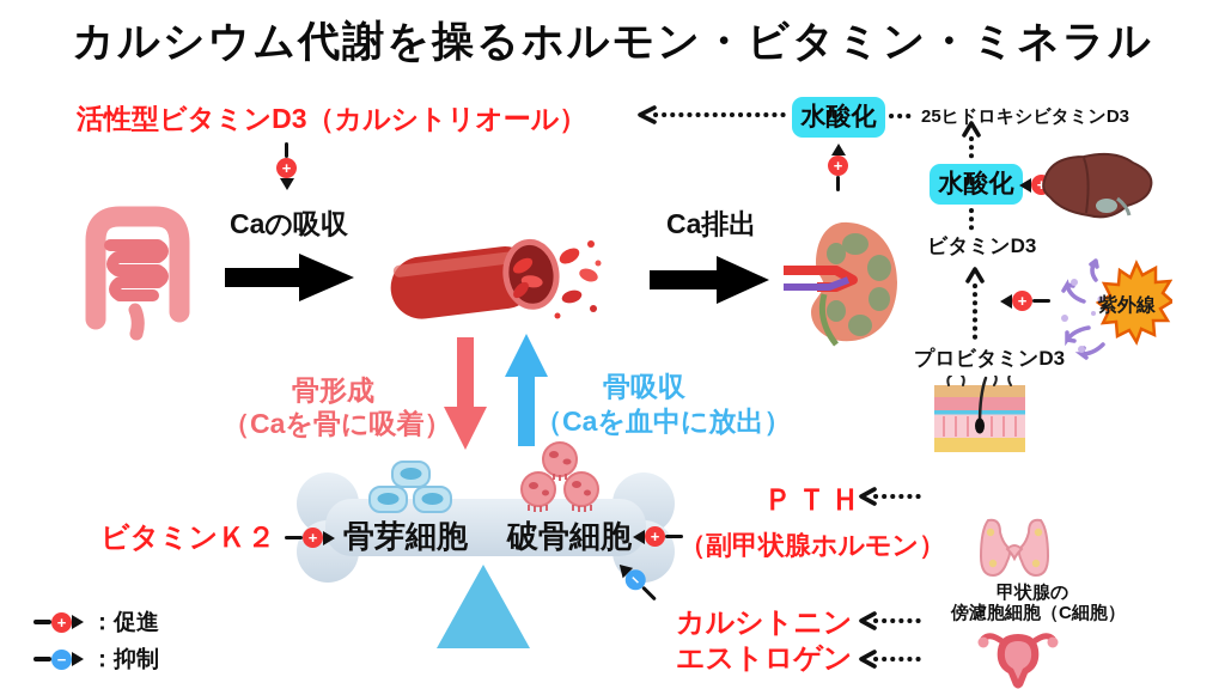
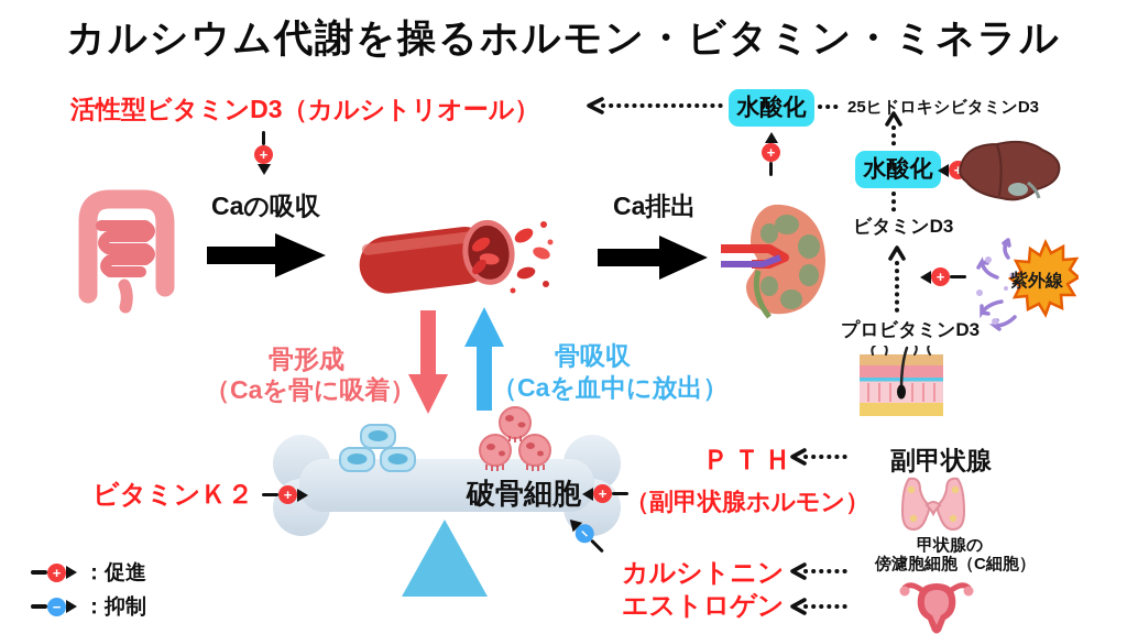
  カルシウム代謝を操るホルモン・ビタミン・ミネラル
  活性型ビタミンD3（カルシトリオール）
  水酸化
  25ヒドロキシビタミンD3
  +
  Caの吸収
  Ca排出
  +
  水酸化
  +
  ビタミンD3
  +
  紫外線
  プロビタミンD3
  骨形成
  （Caを骨に吸着）
  骨吸収
  （Caを血中に放出）
- 骨芽細胞
  破骨細胞
  ビタミンＫ２
  +
  +
  ＰＴＨ
  （副甲状腺ホルモン）
+ 副甲状腺
  甲状腺の
  傍濾胞細胞（C細胞）
  カルシトニン
  エストロゲン
  +
  ：促進
  −
  ：抑制
